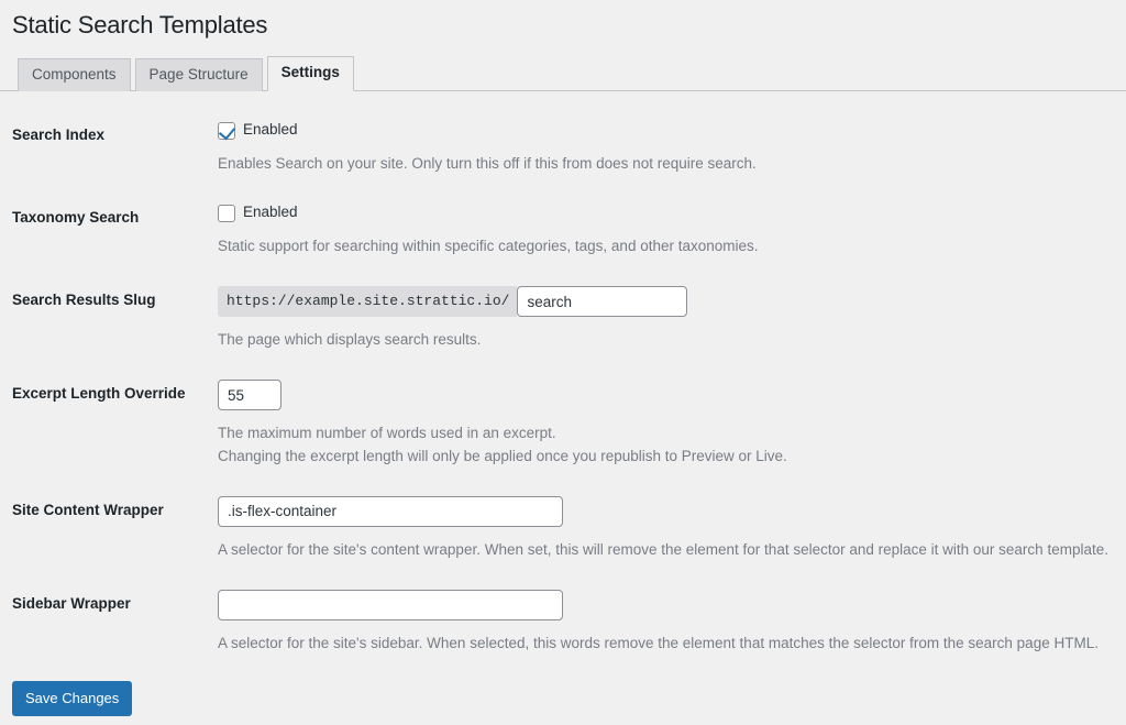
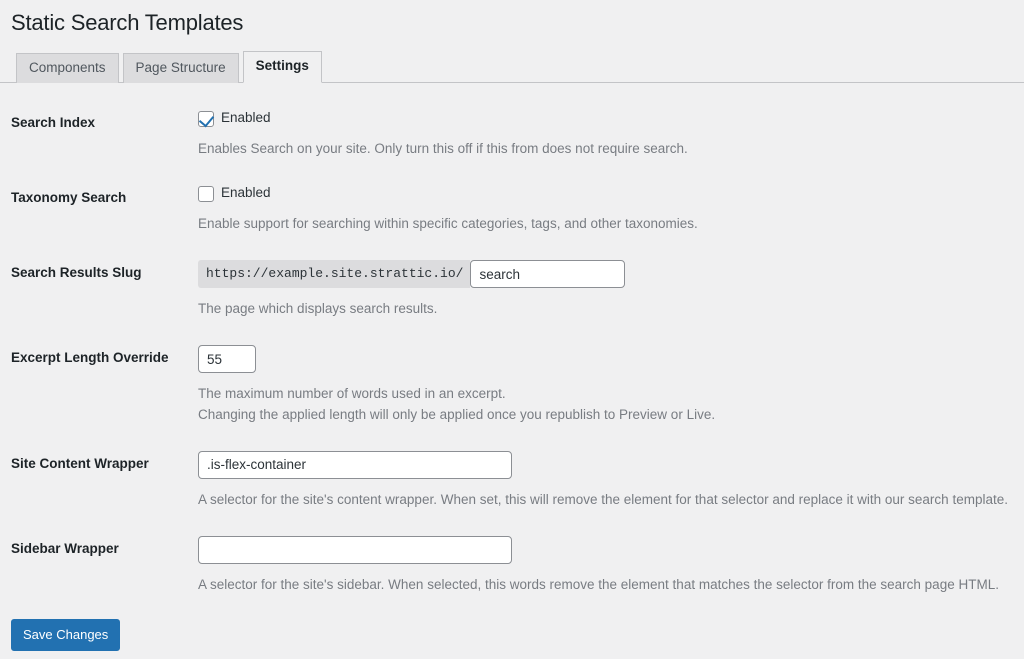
  Static Search Templates
  Components
  Page Structure
  Settings
  Search Index	Enabled Enables Search on your site. Only turn this off if this from does not require search.
- Taxonomy Search	Enabled Static support for searching within specific categories, tags, and other taxonomies.
+ Taxonomy Search	Enabled Enable support for searching within specific categories, tags, and other taxonomies.
  Search Results Slug	https://example.site.strattic.io/ search The page which displays search results.
- Excerpt Length Override	55 The maximum number of words used in an excerpt. Changing the excerpt length will only be applied once you republish to Preview or Live.
+ Excerpt Length Override	55 The maximum number of words used in an excerpt. Changing the applied length will only be applied once you republish to Preview or Live.
  Site Content Wrapper	.is-flex-container A selector for the site's content wrapper. When set, this will remove the element for that selector and replace it with our search template.
  Sidebar Wrapper	A selector for the site's sidebar. When selected, this words remove the element that matches the selector from the search page HTML.
  Save Changes
